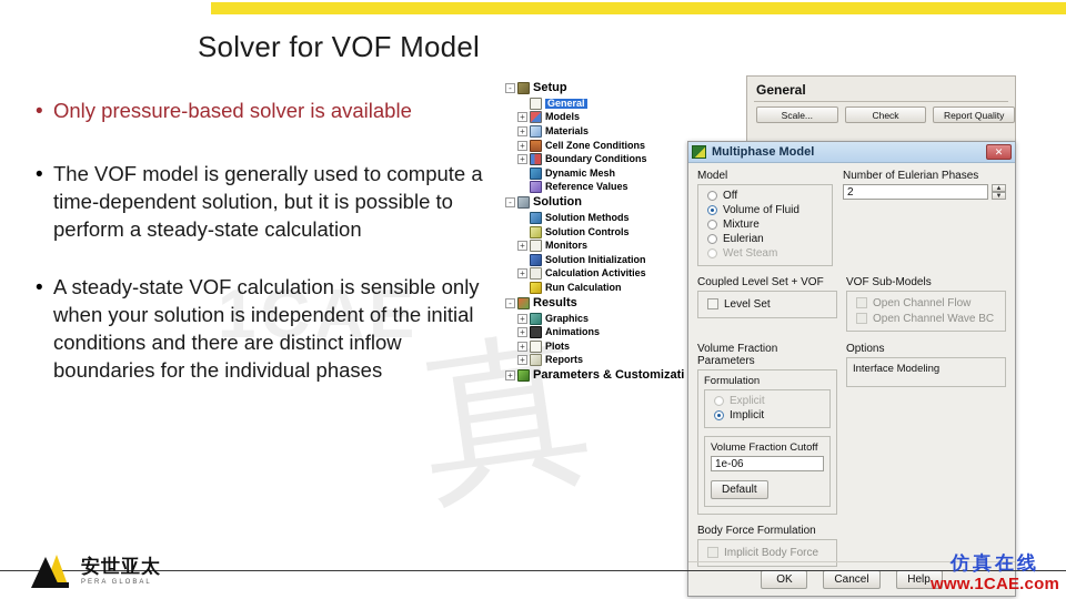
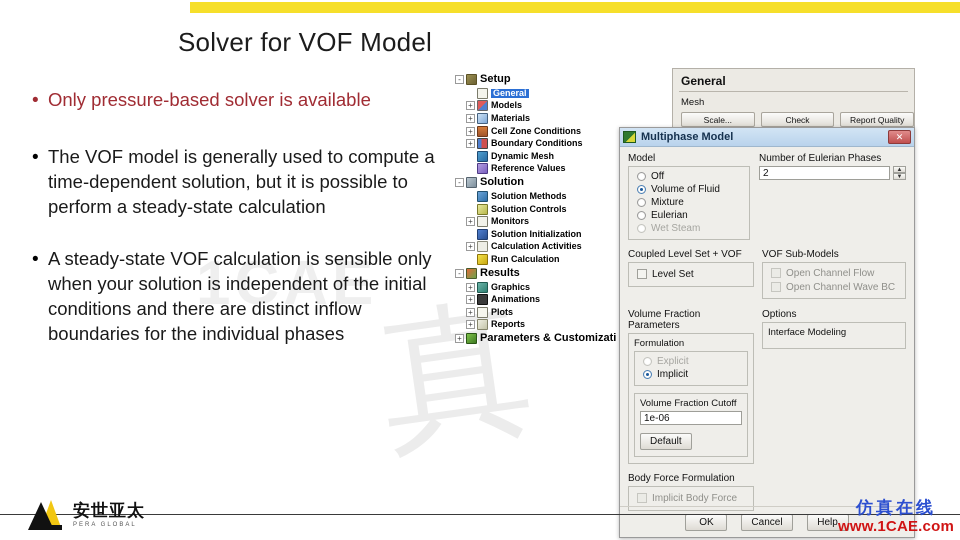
  1CAE
  Solver for VOF Model
  •
  Only pressure-based solver is available
  •
  The VOF model is generally used to compute a time-dependent solution, but it is possible to perform a steady-state calculation
  •
  A steady-state VOF calculation is sensible only when your solution is independent of the initial conditions and there are distinct inflow boundaries for the individual phases
  -
  Setup
  General
  +
  Models
  +
  Materials
  +
  Cell Zone Conditions
  +
  Boundary Conditions
  Dynamic Mesh
  Reference Values
  -
  Solution
  Solution Methods
  Solution Controls
  +
  Monitors
  Solution Initialization
  +
  Calculation Activities
  Run Calculation
  -
  Results
  +
  Graphics
  +
  Animations
  +
  Plots
  +
  Reports
  +
  Parameters & Customizati
  General
+ Mesh
  Scale...
  Check
  Report Quality
  Multiphase Model
  ✕
  Model
  Off
  Volume of Fluid
  Mixture
  Eulerian
  Wet Steam
  Number of Eulerian Phases
  2
  Coupled Level Set + VOF
  Level Set
  VOF Sub-Models
  Open Channel Flow
  Open Channel Wave BC
  Volume Fraction Parameters
  Formulation
  Explicit
  Implicit
  Volume Fraction Cutoff
  1e-06
  Default
  Options
  Interface Modeling
  Body Force Formulation
  Implicit Body Force
  OK
  Cancel
  Help
  安世亚太
  仿真在线
  www.1CAE.com
